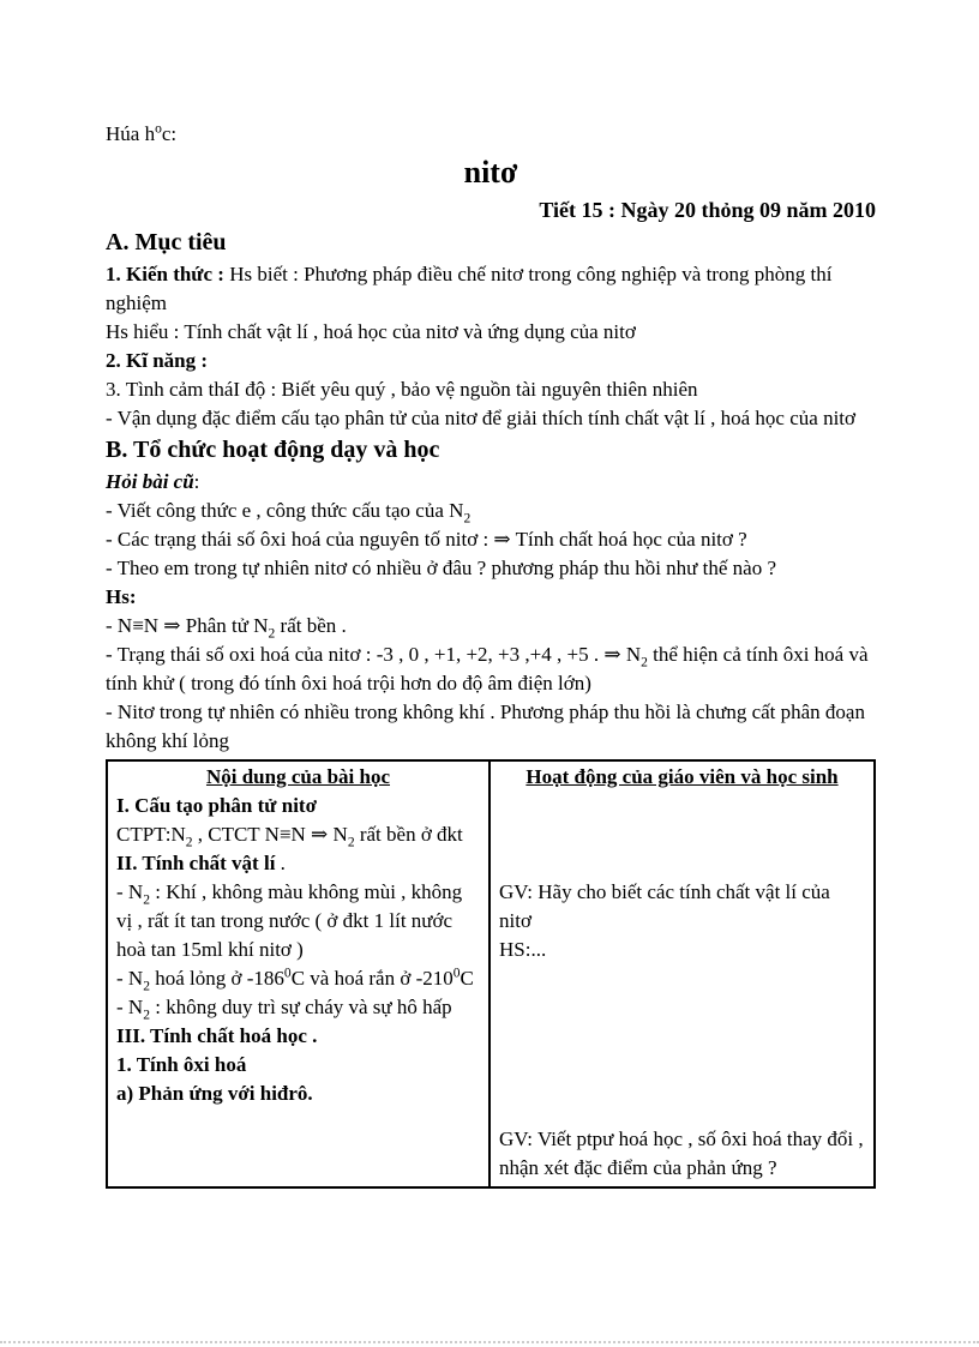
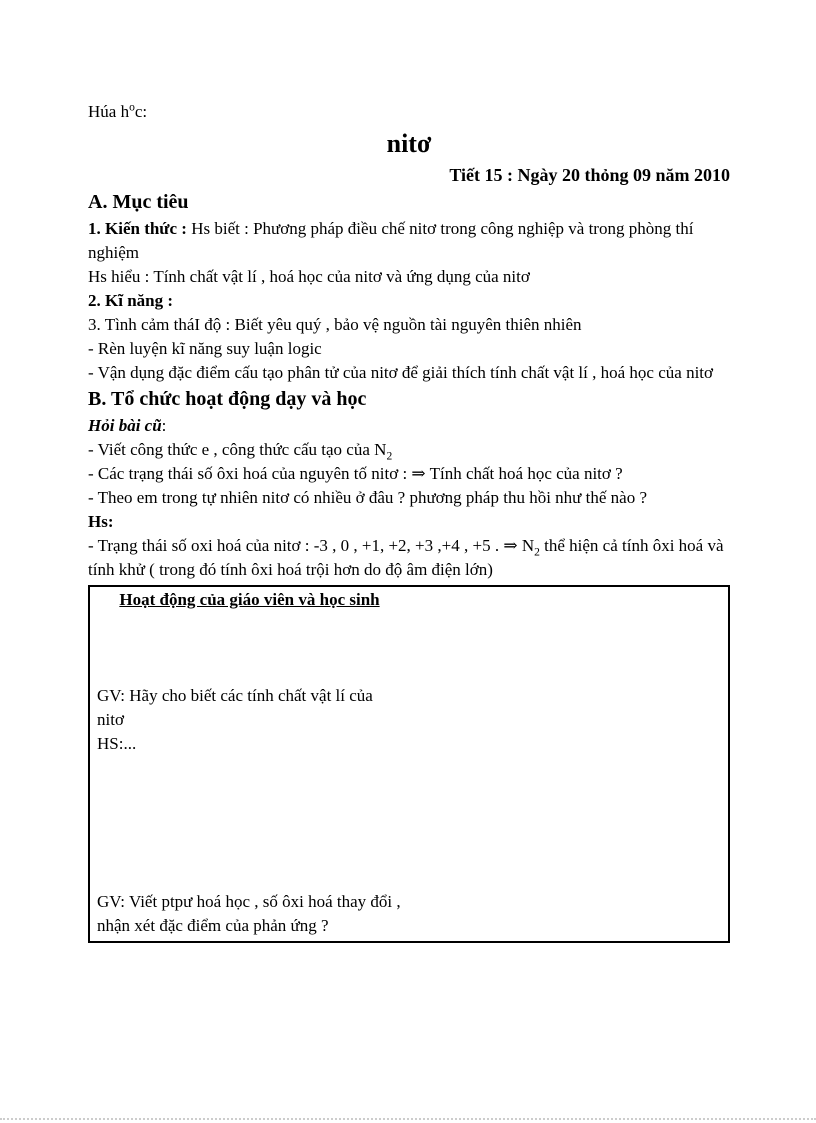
  Húa hoc:
  nitơ
  Tiết 15 : Ngày 20 thỏng 09 năm 2010
  A. Mục tiêu
  1. Kiến thức : Hs biết : Phương pháp điều chế nitơ trong công nghiệp và trong phòng thí nghiệm
  Hs hiểu : Tính chất vật lí , hoá học của nitơ và ứng dụng của nitơ
  2. Kĩ năng :
  3. Tình cảm tháI độ : Biết yêu quý , bảo vệ nguồn tài nguyên thiên nhiên
+ - Rèn luyện kĩ năng suy luận logic
  - Vận dụng đặc điểm cấu tạo phân tử của nitơ để giải thích tính chất vật lí , hoá học của nitơ
  B. Tổ chức hoạt động dạy và học
  Hỏi bài cũ:
  - Viết công thức e , công thức cấu tạo của N2
  - Các trạng thái số ôxi hoá của nguyên tố nitơ : ⇒ Tính chất hoá học của nitơ ?
  - Theo em trong tự nhiên nitơ có nhiều ở đâu ? phương pháp thu hồi như thế nào ?
  Hs:
- - N≡N ⇒ Phân tử N2 rất bền .
  - Trạng thái số oxi hoá của nitơ : -3 , 0 , +1, +2, +3 ,+4 , +5 . ⇒ N2 thể hiện cả tính ôxi hoá và tính khử ( trong đó tính ôxi hoá trội hơn do độ âm điện lớn)
- - Nitơ trong tự nhiên có nhiều trong không khí . Phương pháp thu hồi là chưng cất phân đoạn không khí lỏng
- Nội dung của bài học
- I. Cấu tạo phân tử nitơ
- CTPT:N2 , CTCT N≡N ⇒ N2 rất bền ở đkt
- II. Tính chất vật lí .
- - N2 : Khí , không màu không mùi , không vị , rất ít tan trong nước ( ở đkt 1 lít nước hoà tan 15ml khí nitơ )
- - N2 hoá lỏng ở -1860C và hoá rắn ở -2100C
- - N2 : không duy trì sự cháy và sự hô hấp
- III. Tính chất hoá học .
- 1. Tính ôxi hoá
- a) Phản ứng với hiđrô.
  Hoạt động của giáo viên và học sinh
  GV: Hãy cho biết các tính chất vật lí của nitơ
  HS:...
  GV: Viết ptpư hoá học , số ôxi hoá thay đổi , nhận xét đặc điểm của phản ứng ?
